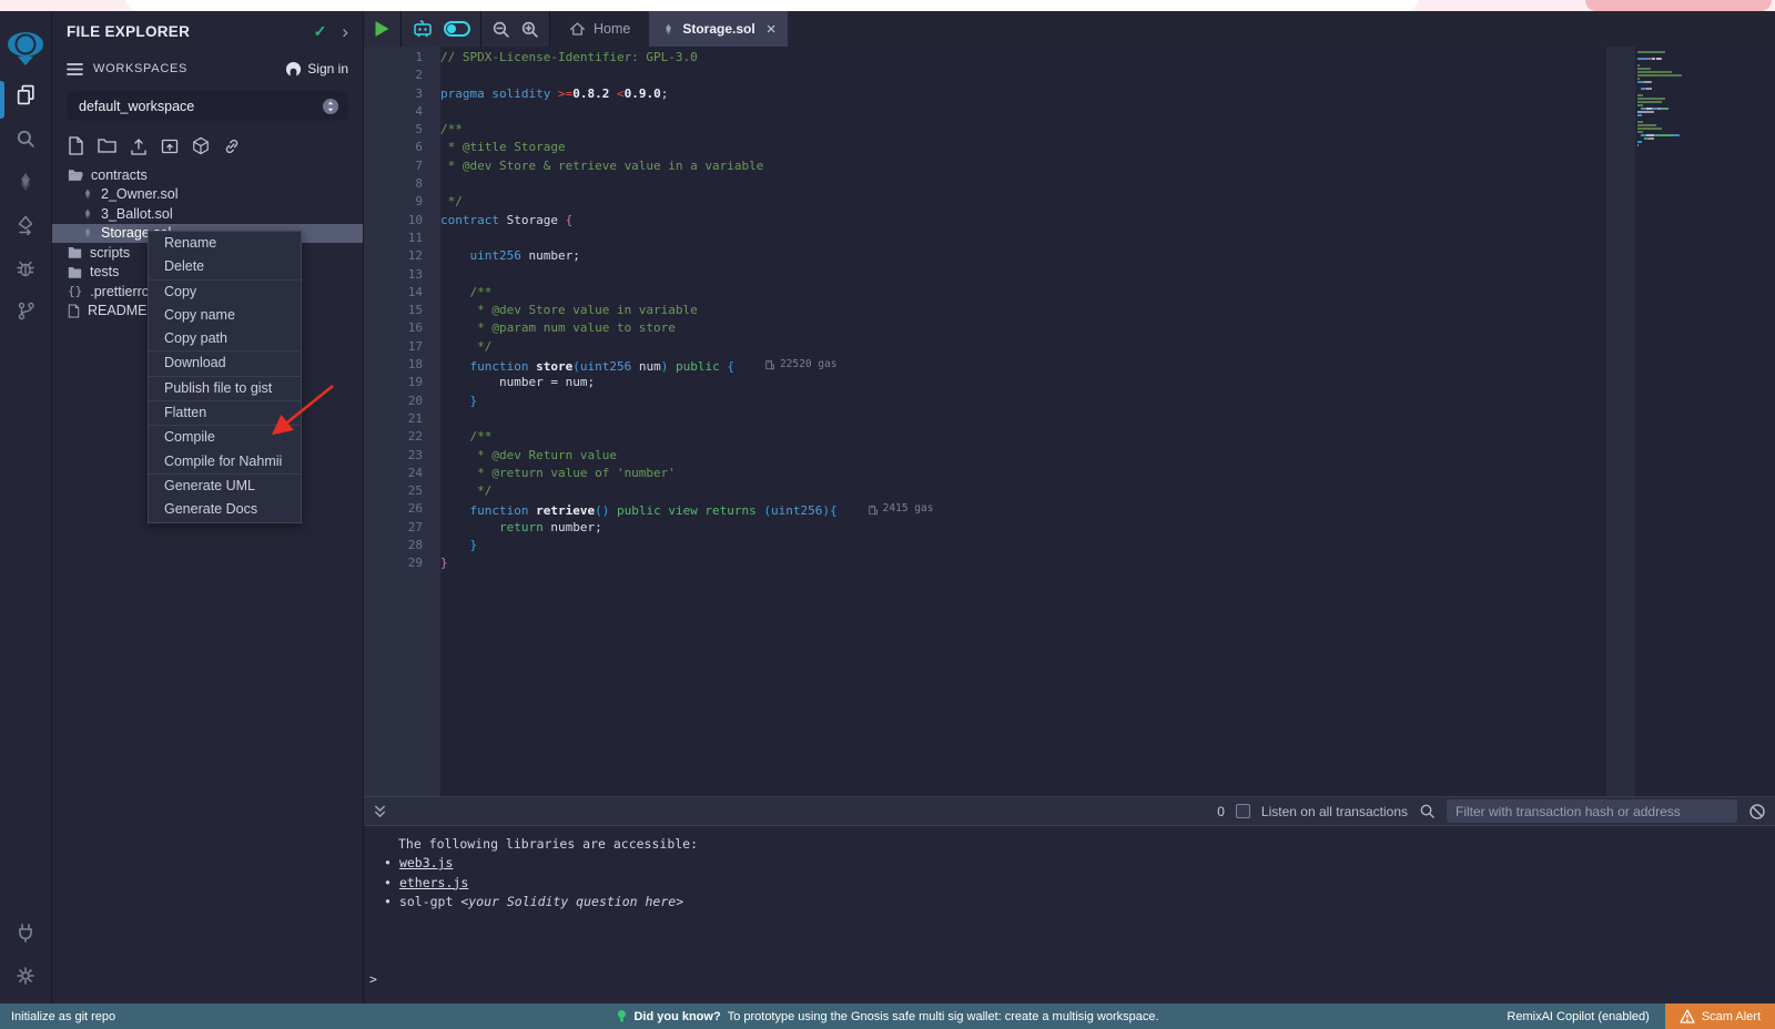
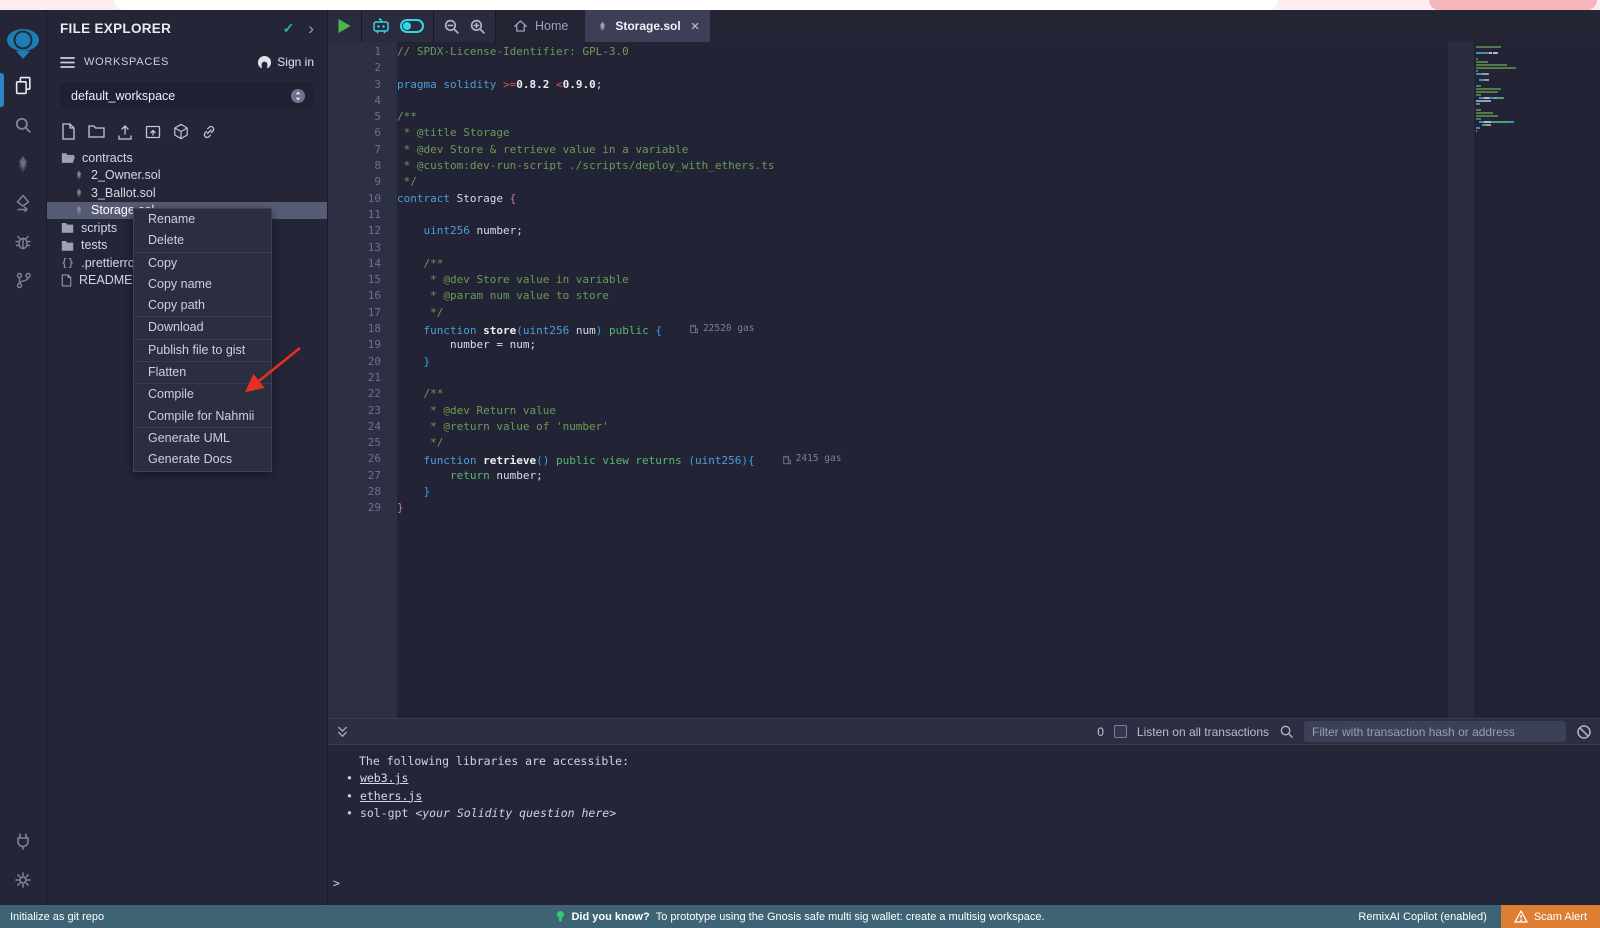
  FILE EXPLORER
  ✓
  ›
  WORKSPACES
  Sign in
  default_workspace
  contracts
  2_Owner.sol
  3_Ballot.sol
  scripts
  tests
  {}
  .prettierrc
  Home
  Storage.sol
  ×
  1
  // SPDX-License-Identifier: GPL-3.0
  2
  3
  pragma solidity >=0.8.2 <0.9.0;
  4
  5
  /**
  6
  * @title Storage
  7
  * @dev Store & retrieve value in a variable
  8
+ * @custom:dev-run-script ./scripts/deploy_with_ethers.ts
  9
  */
  10
  contract Storage {
  11
  12
  uint256 number;
  13
  14
  /**
  15
  * @dev Store value in variable
  16
  * @param num value to store
  17
  */
  18
  function store(uint256 num) public {
  22520 gas
  19
  number = num;
  20
  }
  21
  22
  /**
  23
  * @dev Return value
  24
  * @return value of 'number'
  25
  */
  26
  function retrieve() public view returns (uint256){
  2415 gas
  27
  return number;
  28
  }
  29
  }
  0
  Listen on all transactions
  Filter with transaction hash or address
  The following libraries are accessible:
  •
  web3.js
  •
  ethers.js
  •
  sol-gpt
  <your Solidity question here>
  >
  Initialize as git repo
  Did you know?
  To prototype using the Gnosis safe multi sig wallet: create a multisig workspace.
  RemixAI Copilot (enabled)
  Scam Alert
  Rename
  Delete
  Copy
  Copy name
  Copy path
  Download
  Publish file to gist
  Flatten
  Compile
  Compile for Nahmii
  Generate UML
  Generate Docs
